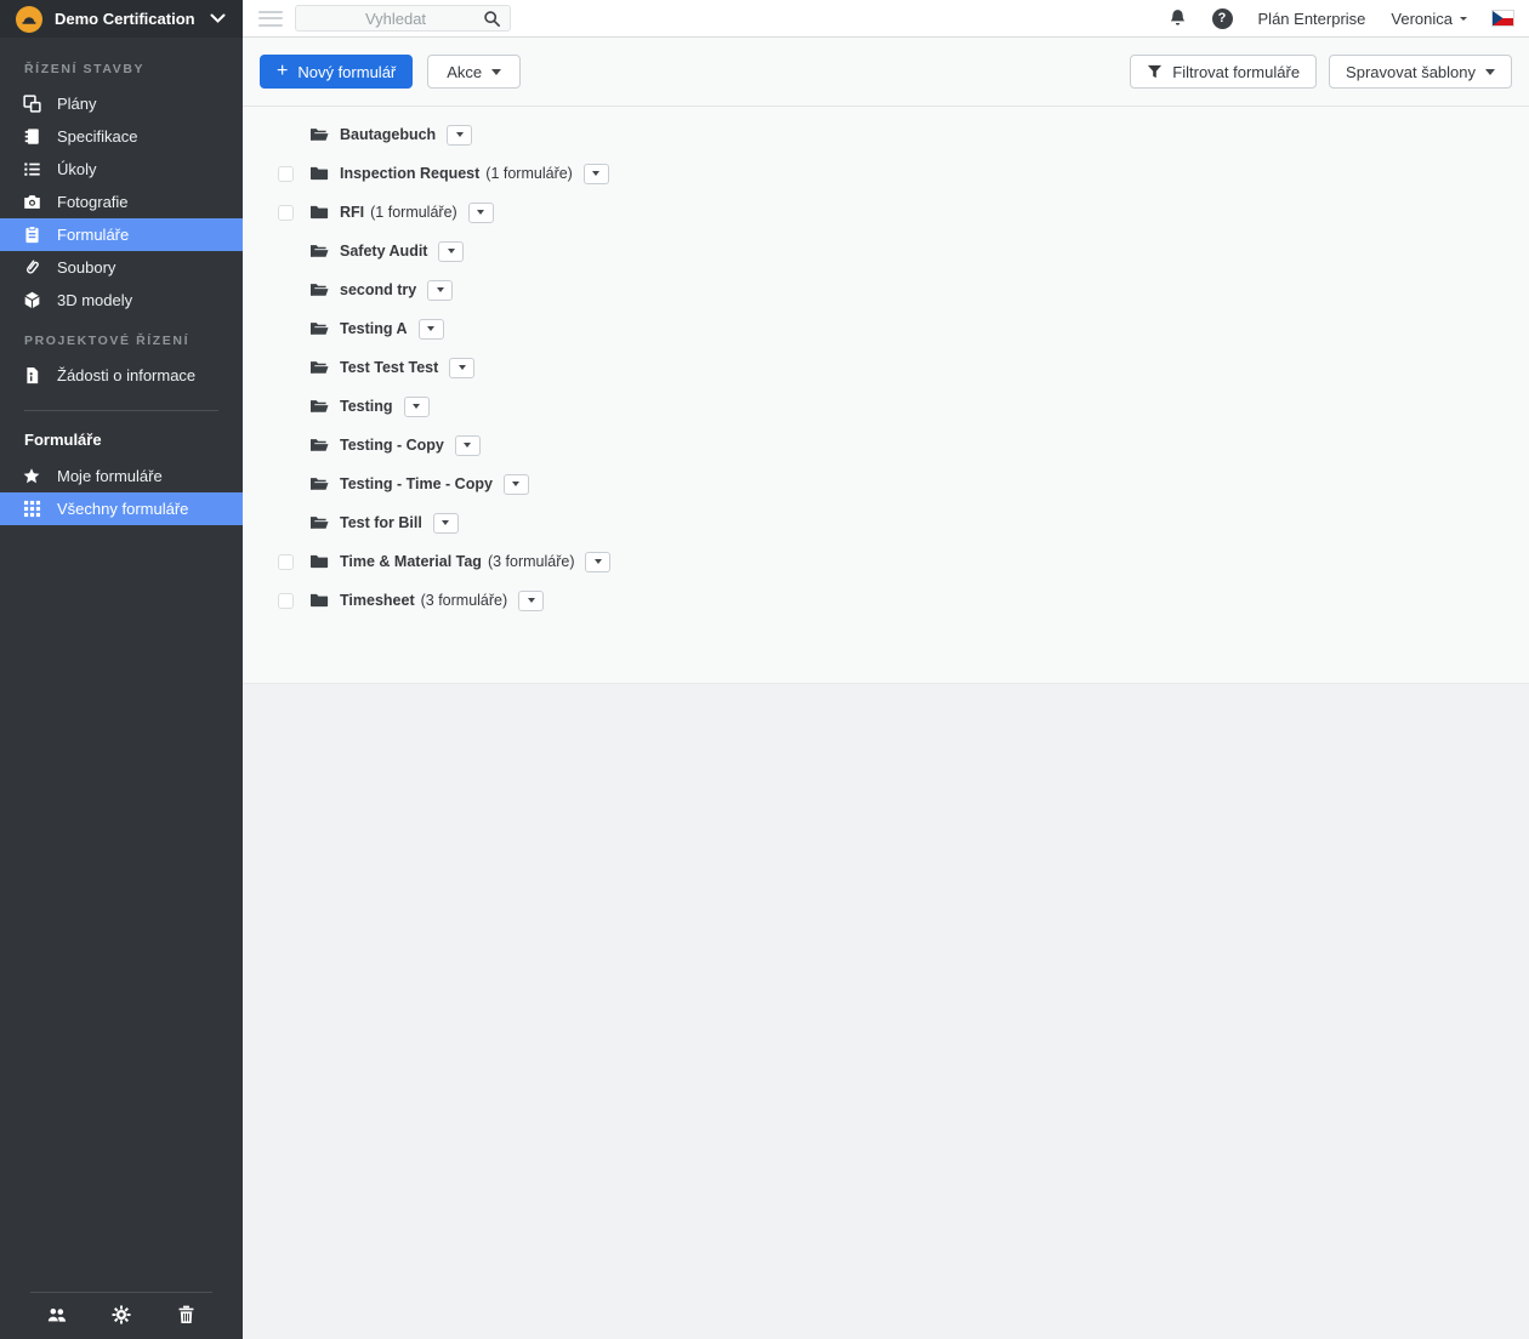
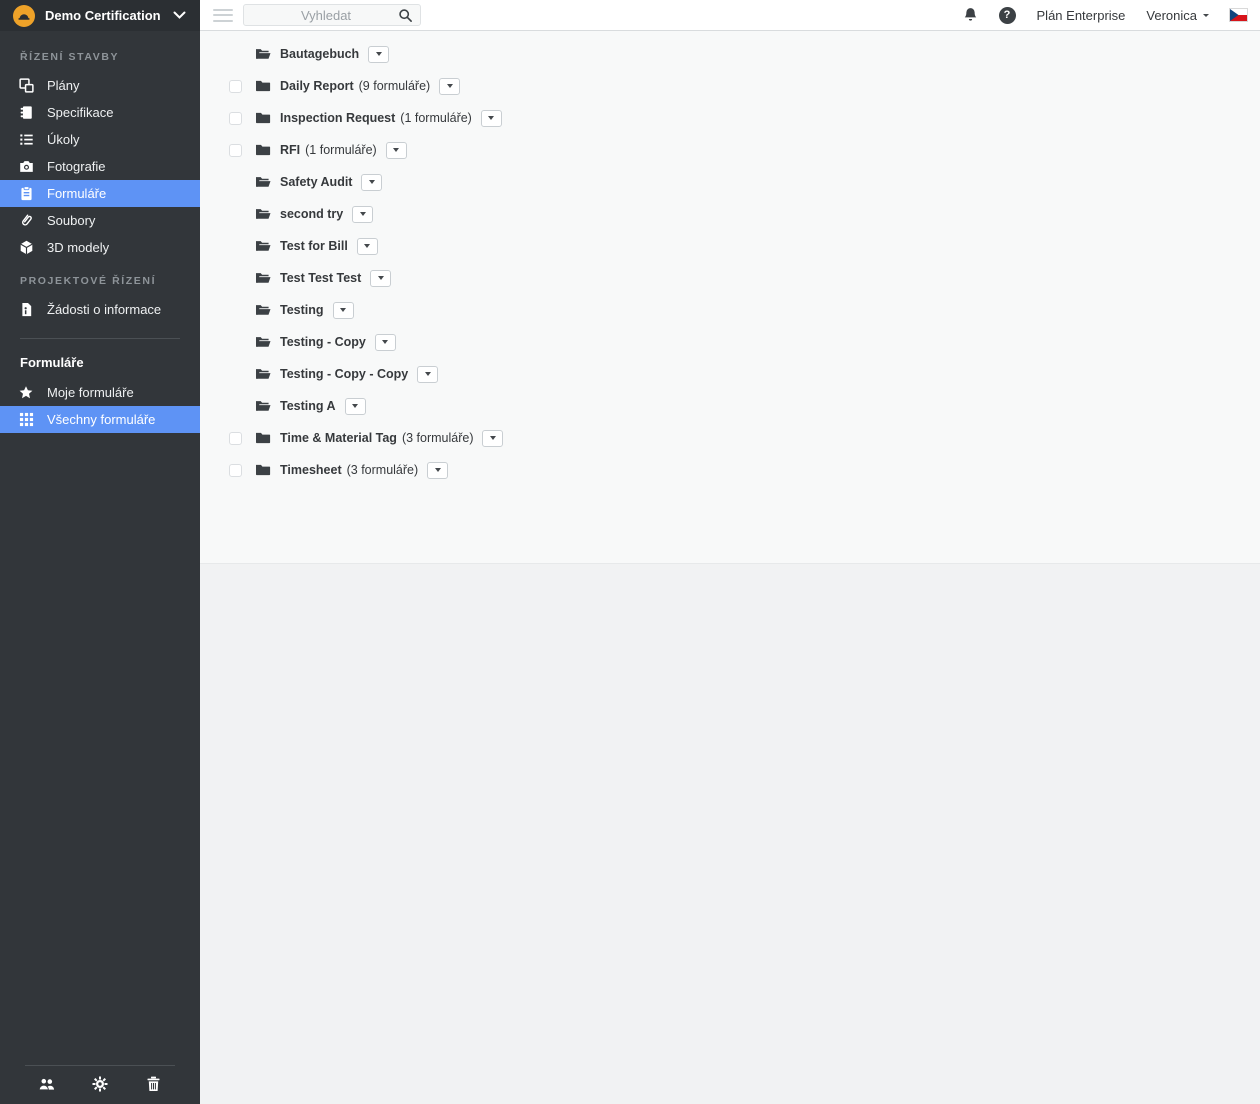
  Demo Certification
  ŘÍZENÍ STAVBY
  Plány
  Specifikace
  Úkoly
  Fotografie
  Formuláře
  Soubory
  3D modely
  PROJEKTOVÉ ŘÍZENÍ
  Žádosti o informace
  Formuláře
  Moje formuláře
  Všechny formuláře
  Vyhledat
  ?
  Plán Enterprise
  Veronica
- +
- Nový formulář
- Akce
- Filtrovat formuláře
- Spravovat šablony
  Bautagebuch
+ Daily Report
+ (9 formuláře)
  Inspection Request
  (1 formuláře)
  RFI
  (1 formuláře)
  Safety Audit
  second try
- Testing A
+ Test for Bill
  Test Test Test
  Testing
  Testing - Copy
- Testing - Time - Copy
+ Testing - Copy - Copy
- Test for Bill
+ Testing A
  Time & Material Tag
  (3 formuláře)
  Timesheet
  (3 formuláře)
